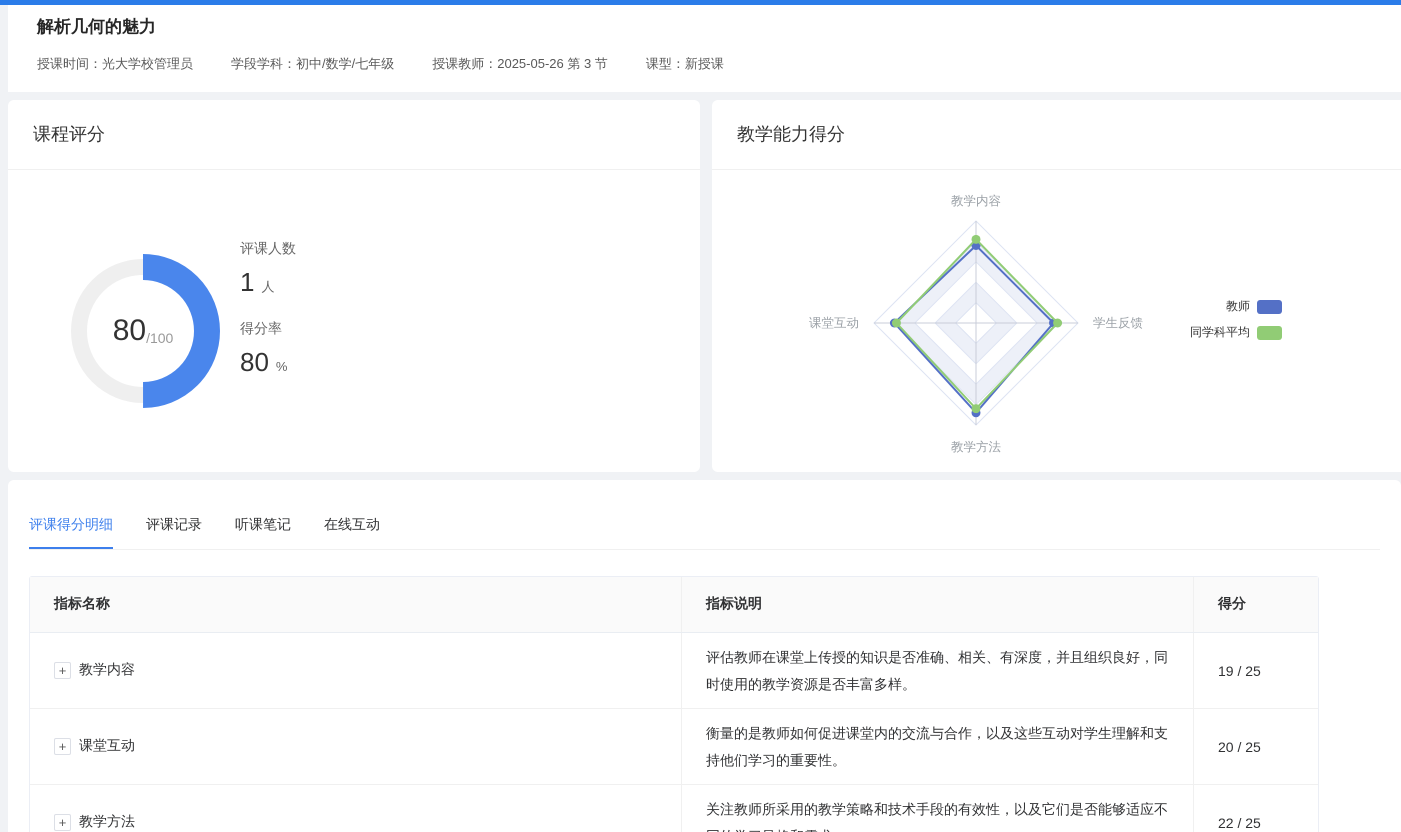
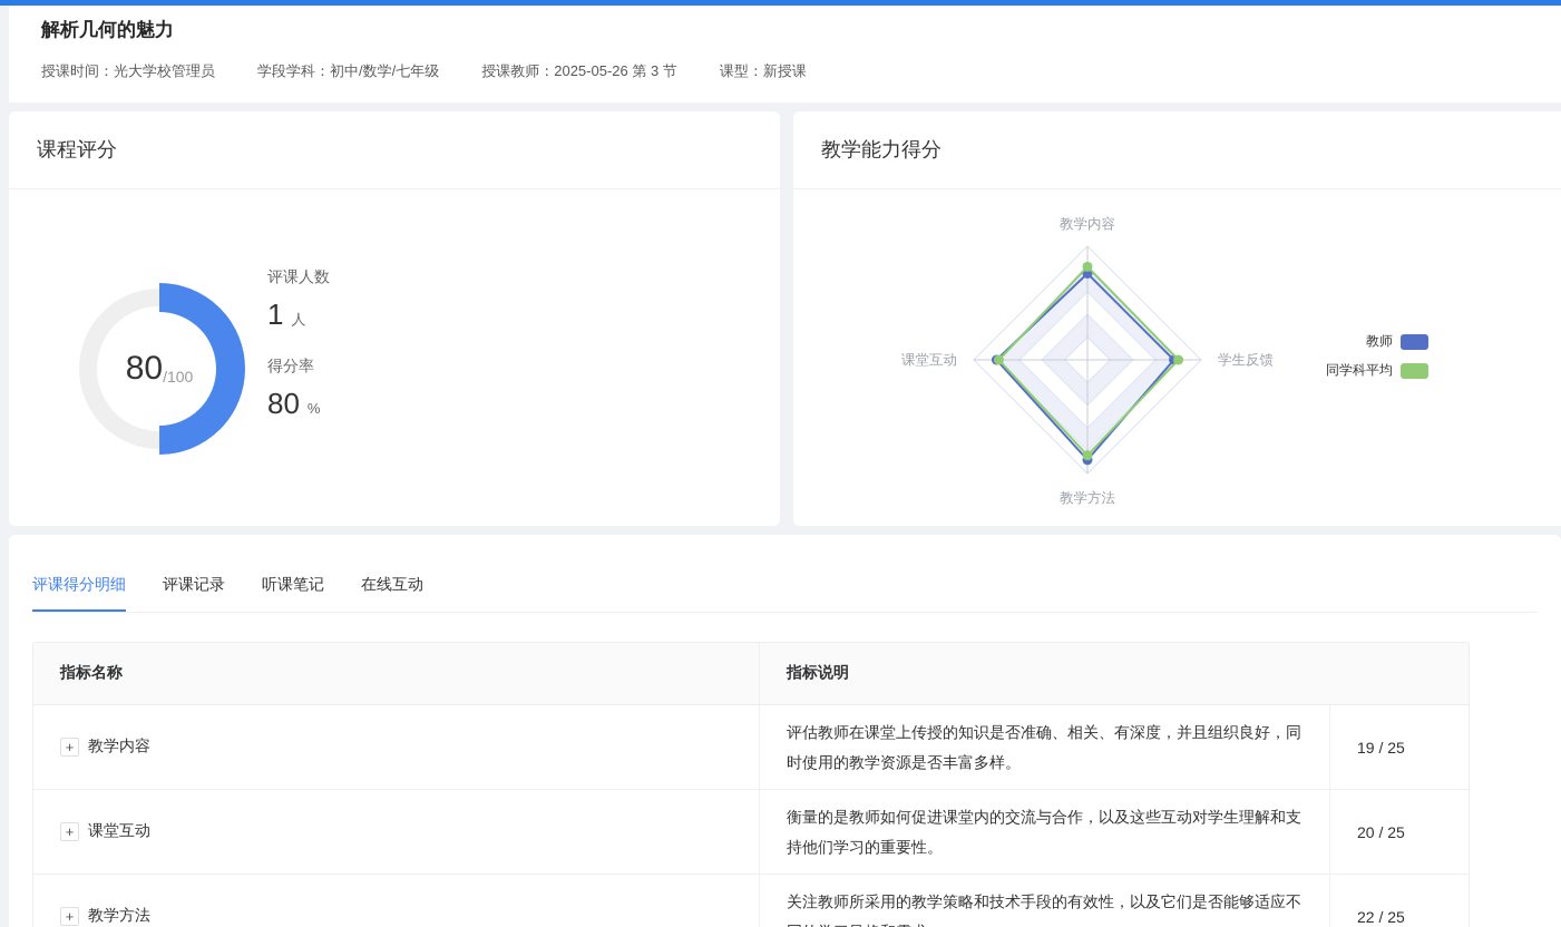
  解析几何的魅力
  授课时间：光大学校管理员
  学段学科：初中/数学/七年级
  授课教师：2025-05-26 第 3 节
  课型：新授课
  课程评分
  80
  /100
  评课人数
  1
  人
  得分率
  80
  %
  教学能力得分
  教学内容
  学生反馈
  教学方法
  课堂互动
  教师
  同学科平均
  评课得分明细
  评课记录
  听课笔记
  在线互动
  指标名称
  指标说明
- 得分
  +
  教学内容
  评估教师在课堂上传授的知识是否准确、相关、有深度，并且组织良好，同时使用的教学资源是否丰富多样。
  19 / 25
  +
  课堂互动
  衡量的是教师如何促进课堂内的交流与合作，以及这些互动对学生理解和支持他们学习的重要性。
  20 / 25
  +
  教学方法
  关注教师所采用的教学策略和技术手段的有效性，以及它们是否能够适应不
  22 / 25
